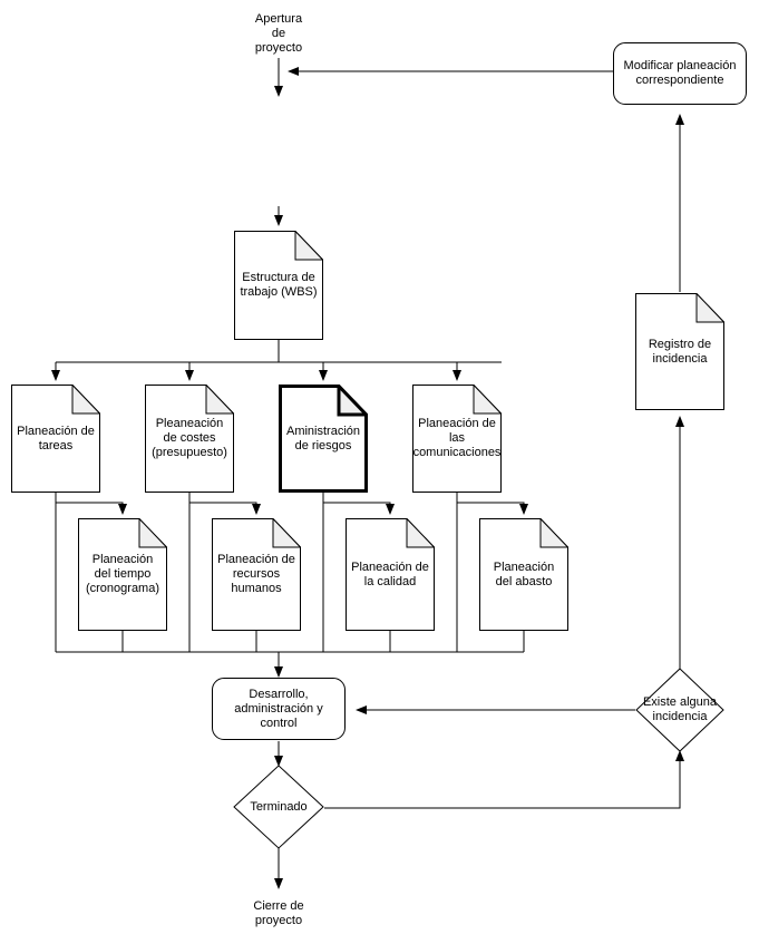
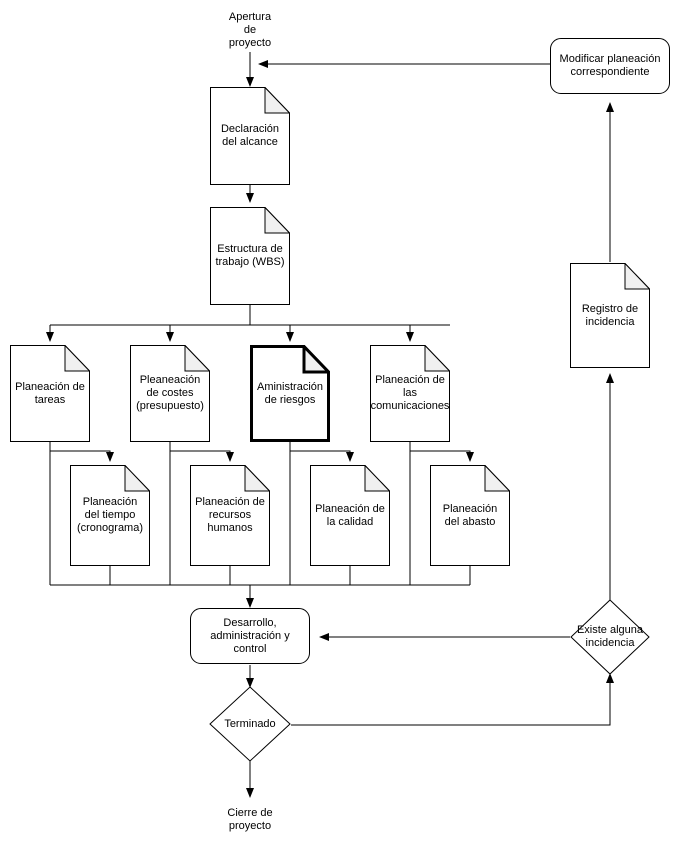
  Apertura
  de
  proyecto
  Cierre de
  proyecto
  Modificar planeación
  correspondiente
  Desarrollo,
  administración y
  control
+ Declaración
+ del alcance
  Estructura de
  trabajo (WBS)
  Planeación de
  tareas
  Pleaneación
  de costes
  (presupuesto)
  Aministración
  de riesgos
  Planeación de
  las
  comunicaciones
  Planeación
  del tiempo
  (cronograma)
  Planeación de
  recursos
  humanos
  Planeación de
  la calidad
  Planeación
  del abasto
  Registro de
  incidencia
  Terminado
  Existe alguna
  incidencia
